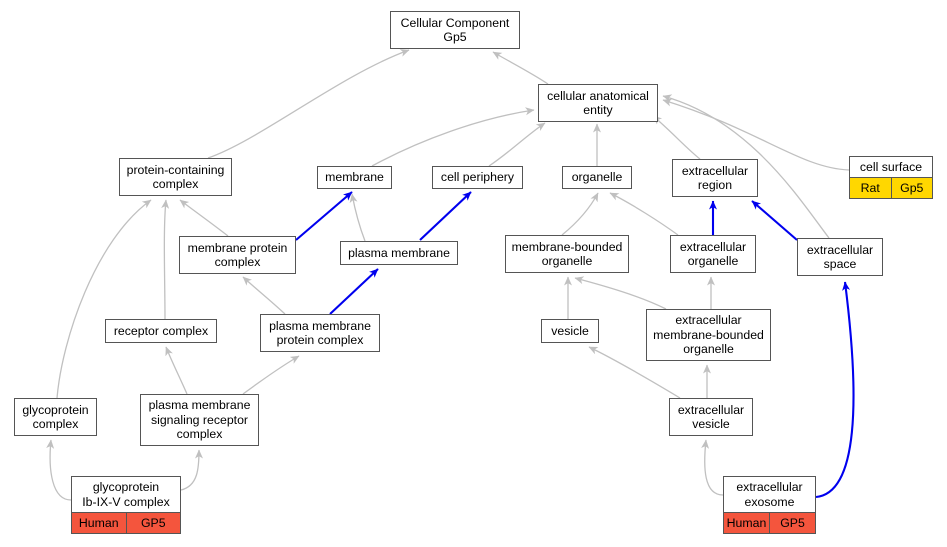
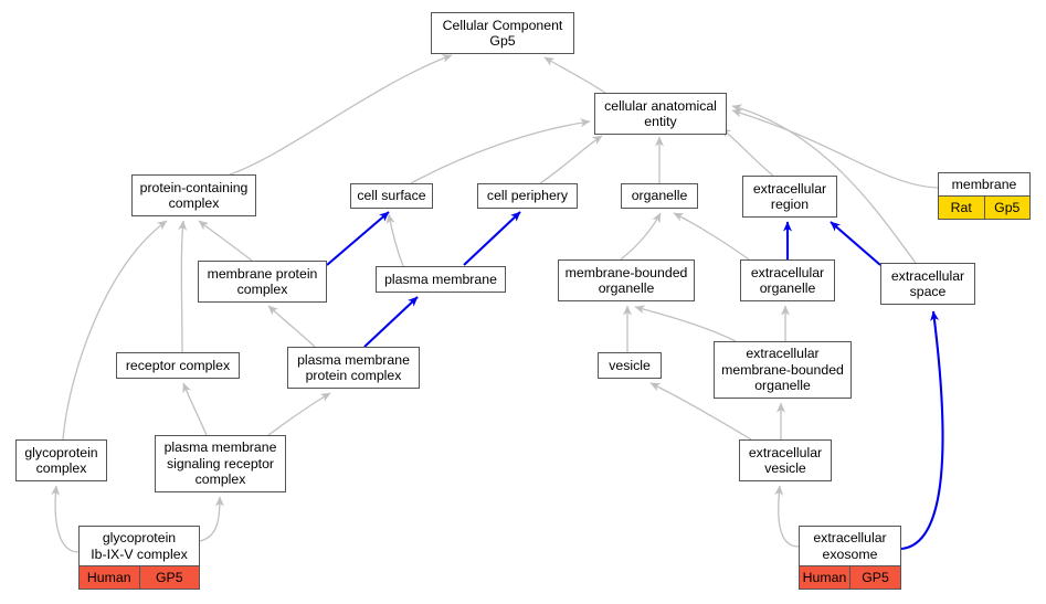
  Cellular Component
  Gp5
  cellular anatomical
  entity
- cell surface
+ membrane
  Rat
  Gp5
  protein-containing
  complex
- membrane
+ cell surface
  cell periphery
  organelle
  extracellular
  region
  membrane protein
  complex
  plasma membrane
  membrane-bounded
  organelle
  extracellular
  organelle
  extracellular
  space
  receptor complex
  plasma membrane
  protein complex
  vesicle
  extracellular
  membrane-bounded
  organelle
  glycoprotein
  complex
  plasma membrane
  signaling receptor
  complex
  extracellular
  vesicle
  glycoprotein
  Ib-IX-V complex
  Human
  GP5
  extracellular
  exosome
  Human
  GP5
